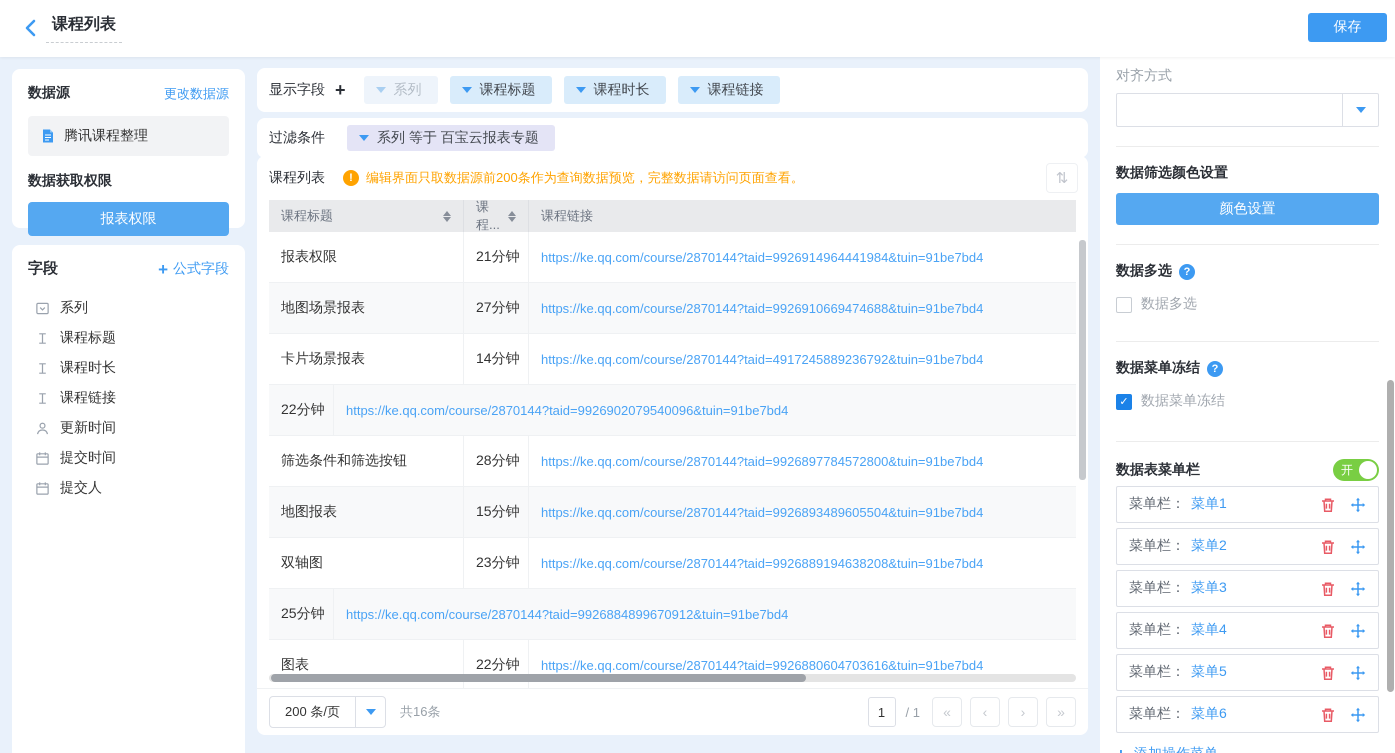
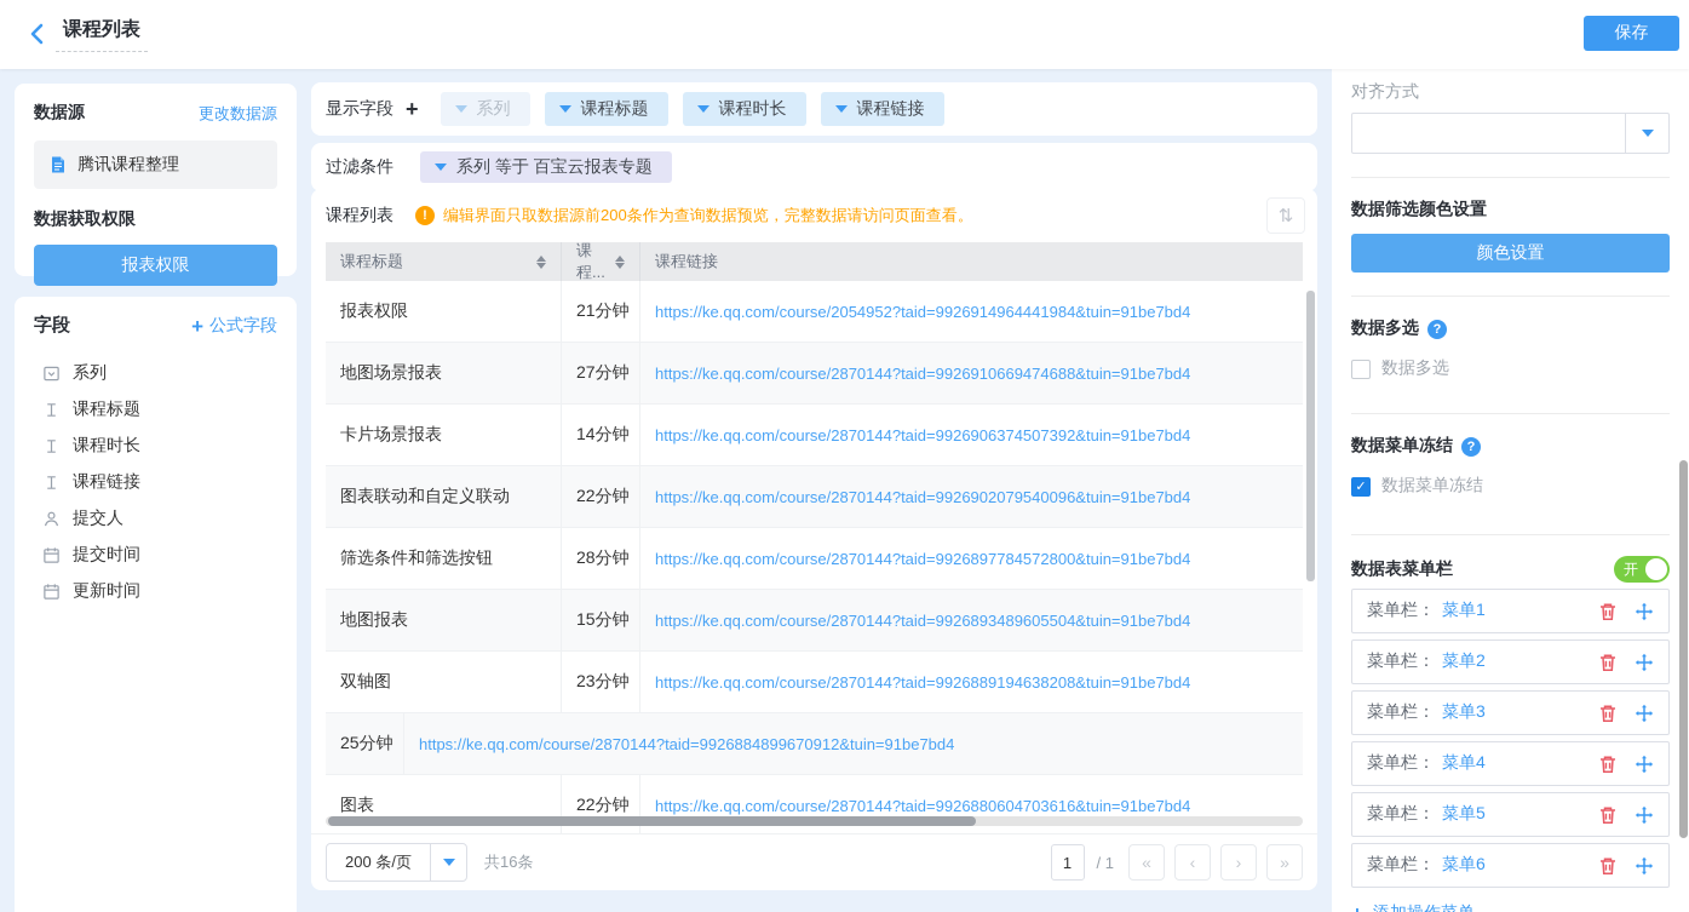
  课程列表
  保存
  数据源
  更改数据源
  腾讯课程整理
  数据获取权限
  报表权限
  字段
  +
  公式字段
  系列
  课程标题
  课程时长
  课程链接
- 更新时间
+ 提交人
  提交时间
- 提交人
+ 更新时间
  显示字段
  +
  系列
  课程标题
  课程时长
  课程链接
  过滤条件
  系列 等于 百宝云报表专题
  课程列表
  !
  编辑界面只取数据源前200条作为查询数据预览，完整数据请访问页面查看。
  ⇅
  课程标题
  课程...
  课程链接
  报表权限
  21分钟
- https://ke.qq.com/course/2870144?taid=9926914964441984&tuin=91be7bd4
+ https://ke.qq.com/course/2054952?taid=9926914964441984&tuin=91be7bd4
  地图场景报表
  27分钟
  https://ke.qq.com/course/2870144?taid=9926910669474688&tuin=91be7bd4
  卡片场景报表
  14分钟
- https://ke.qq.com/course/2870144?taid=4917245889236792&tuin=91be7bd4
+ https://ke.qq.com/course/2870144?taid=9926906374507392&tuin=91be7bd4
+ 图表联动和自定义联动
  22分钟
  https://ke.qq.com/course/2870144?taid=9926902079540096&tuin=91be7bd4
  筛选条件和筛选按钮
  28分钟
  https://ke.qq.com/course/2870144?taid=9926897784572800&tuin=91be7bd4
  地图报表
  15分钟
  https://ke.qq.com/course/2870144?taid=9926893489605504&tuin=91be7bd4
  双轴图
  23分钟
  https://ke.qq.com/course/2870144?taid=9926889194638208&tuin=91be7bd4
  25分钟
  https://ke.qq.com/course/2870144?taid=9926884899670912&tuin=91be7bd4
  图表
  22分钟
  https://ke.qq.com/course/2870144?taid=9926880604703616&tuin=91be7bd4
  200 条/页
  共16条
  1
  / 1
  «
  ‹
  ›
  »
  对齐方式
  数据筛选颜色设置
  颜色设置
  数据多选
  ?
  数据多选
  数据菜单冻结
  ?
  ✓
  数据菜单冻结
  数据表菜单栏
  开
  菜单栏：
  菜单1
  菜单栏：
  菜单2
  菜单栏：
  菜单3
  菜单栏：
  菜单4
  菜单栏：
  菜单5
  菜单栏：
  菜单6
